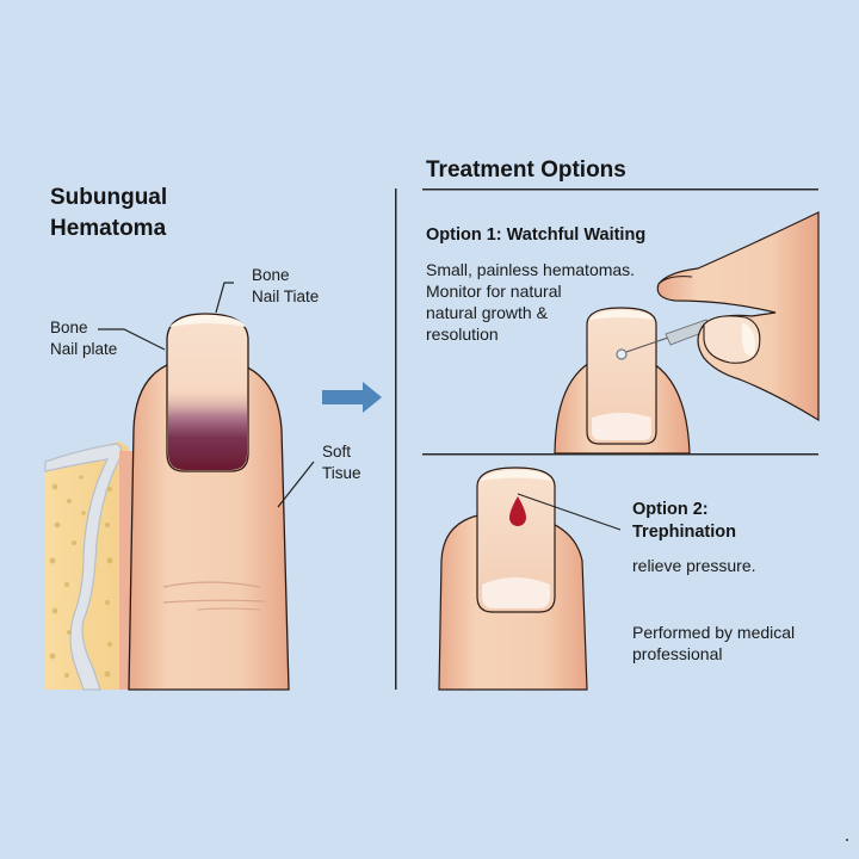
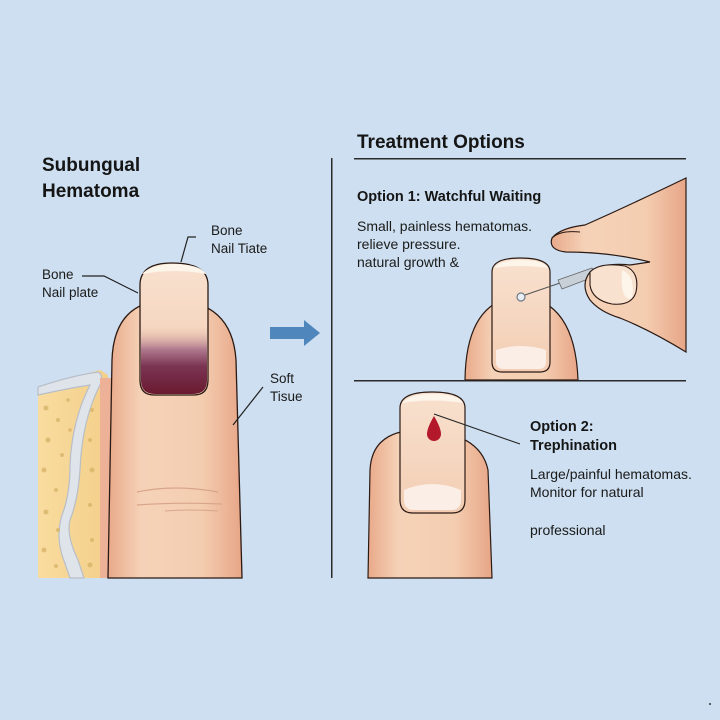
  Subungual
  Hematoma
  Bone
  Nail Tiate
  Bone
  Nail plate
  Soft
  Tisue
  Treatment Options
  Option 1: Watchful Waiting
  Small, painless hematomas.
- Monitor for natural
+ relieve pressure.
  natural growth &
- resolution
  Option 2:
  Trephination
+ Large/painful hematomas.
- relieve pressure.
+ Monitor for natural
- Performed by medical
  professional
